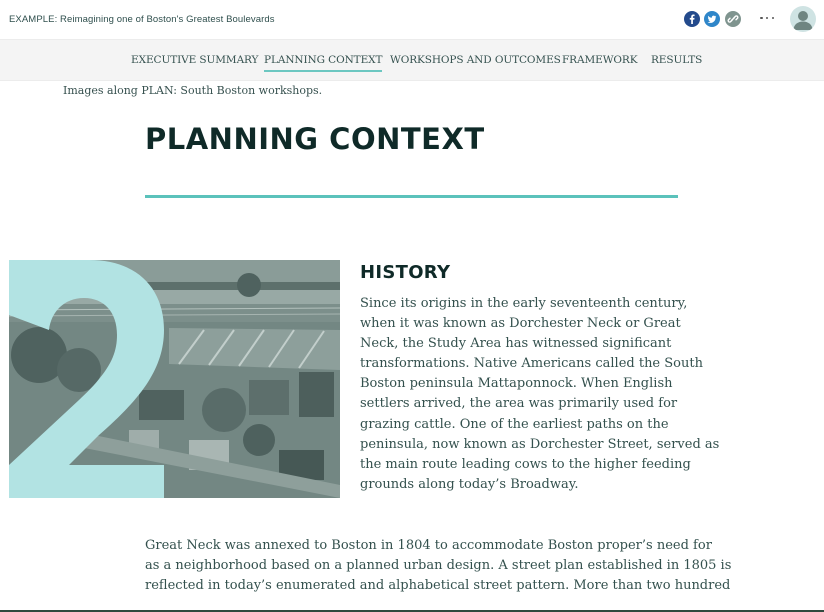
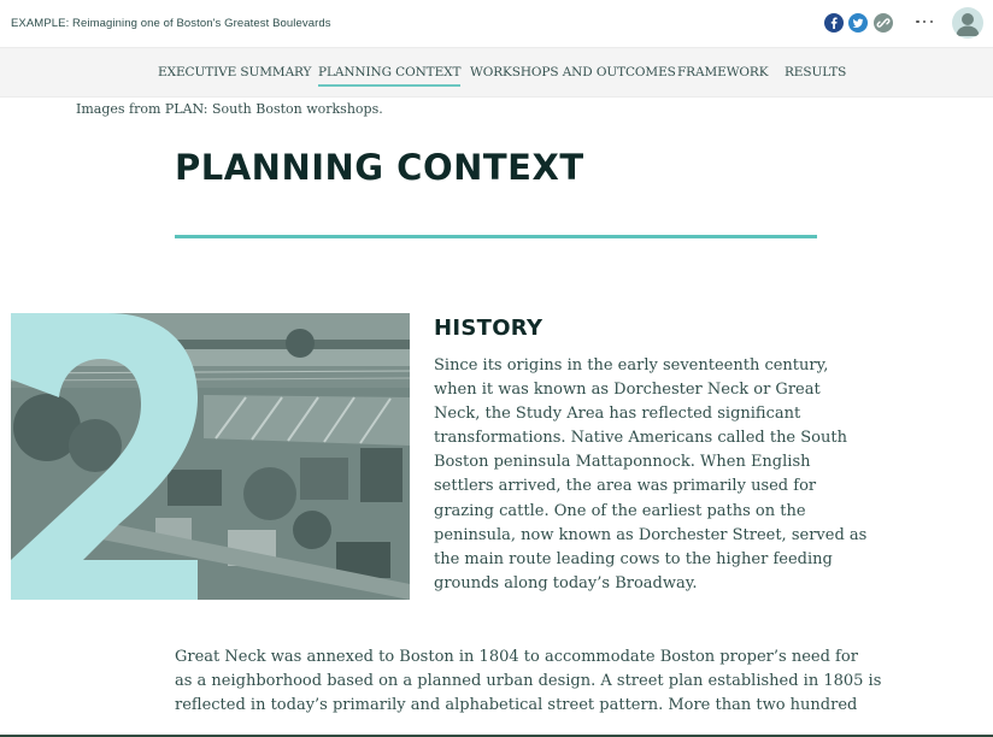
  EXAMPLE: Reimagining one of Boston's Greatest Boulevards
  EXECUTIVE SUMMARY
  PLANNING CONTEXT
  WORKSHOPS AND OUTCOMES
  FRAMEWORK
  RESULTS
- Images along PLAN: South Boston workshops.
+ Images from PLAN: South Boston workshops.
  PLANNING CONTEXT
  HISTORY
  Since its origins in the early seventeenth century,
  when it was known as Dorchester Neck or Great
- Neck, the Study Area has witnessed significant
+ Neck, the Study Area has reflected significant
  transformations. Native Americans called the South
  Boston peninsula Mattaponnock. When English
  settlers arrived, the area was primarily used for
  grazing cattle. One of the earliest paths on the
  peninsula, now known as Dorchester Street, served as
  the main route leading cows to the higher feeding
  grounds along today’s Broadway.
  Great Neck was annexed to Boston in 1804 to accommodate Boston proper’s need for
  as a neighborhood based on a planned urban design. A street plan established in 1805 is
- reflected in today’s enumerated and alphabetical street pattern. More than two hundred
+ reflected in today’s primarily and alphabetical street pattern. More than two hundred
